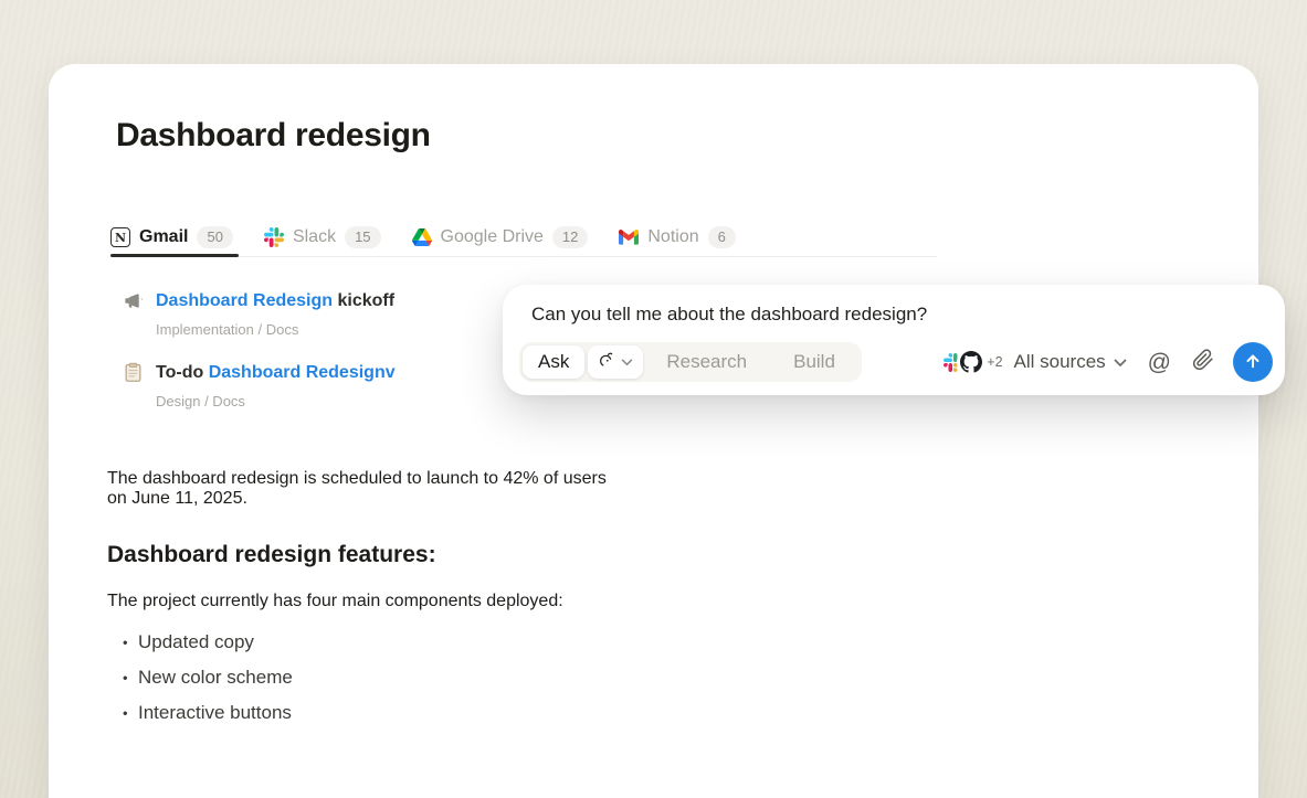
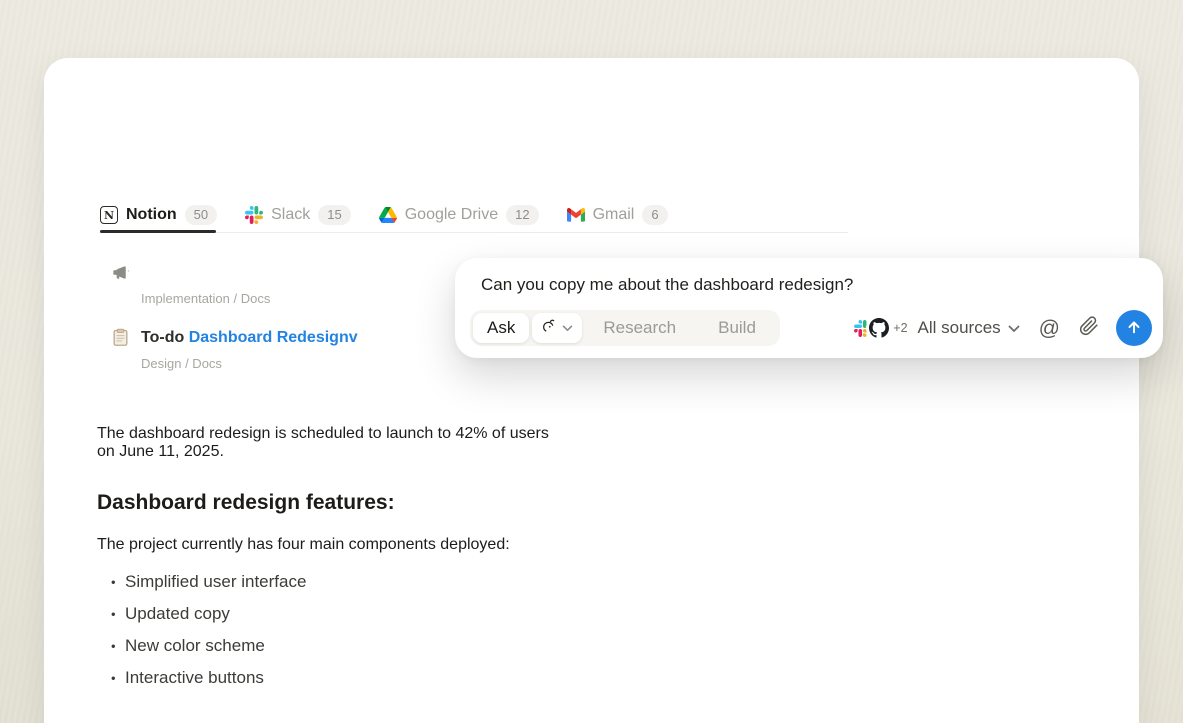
- Dashboard redesign
  N
- Gmail
+ Notion
  50
  Slack
  15
  Google Drive
  12
- Notion
+ Gmail
  6
- Dashboard Redesign kickoff
  Implementation / Docs
  To-do Dashboard Redesignv
  Design / Docs
  The dashboard redesign is scheduled to launch to 42% of users
  on June 11, 2025.
  Dashboard redesign features:
  The project currently has four main components deployed:
+ Simplified user interface
  Updated copy
  New color scheme
  Interactive buttons
- Can you tell me about the dashboard redesign?
+ Can you copy me about the dashboard redesign?
  Ask
  Research
  Build
  +2
  All sources
  @
